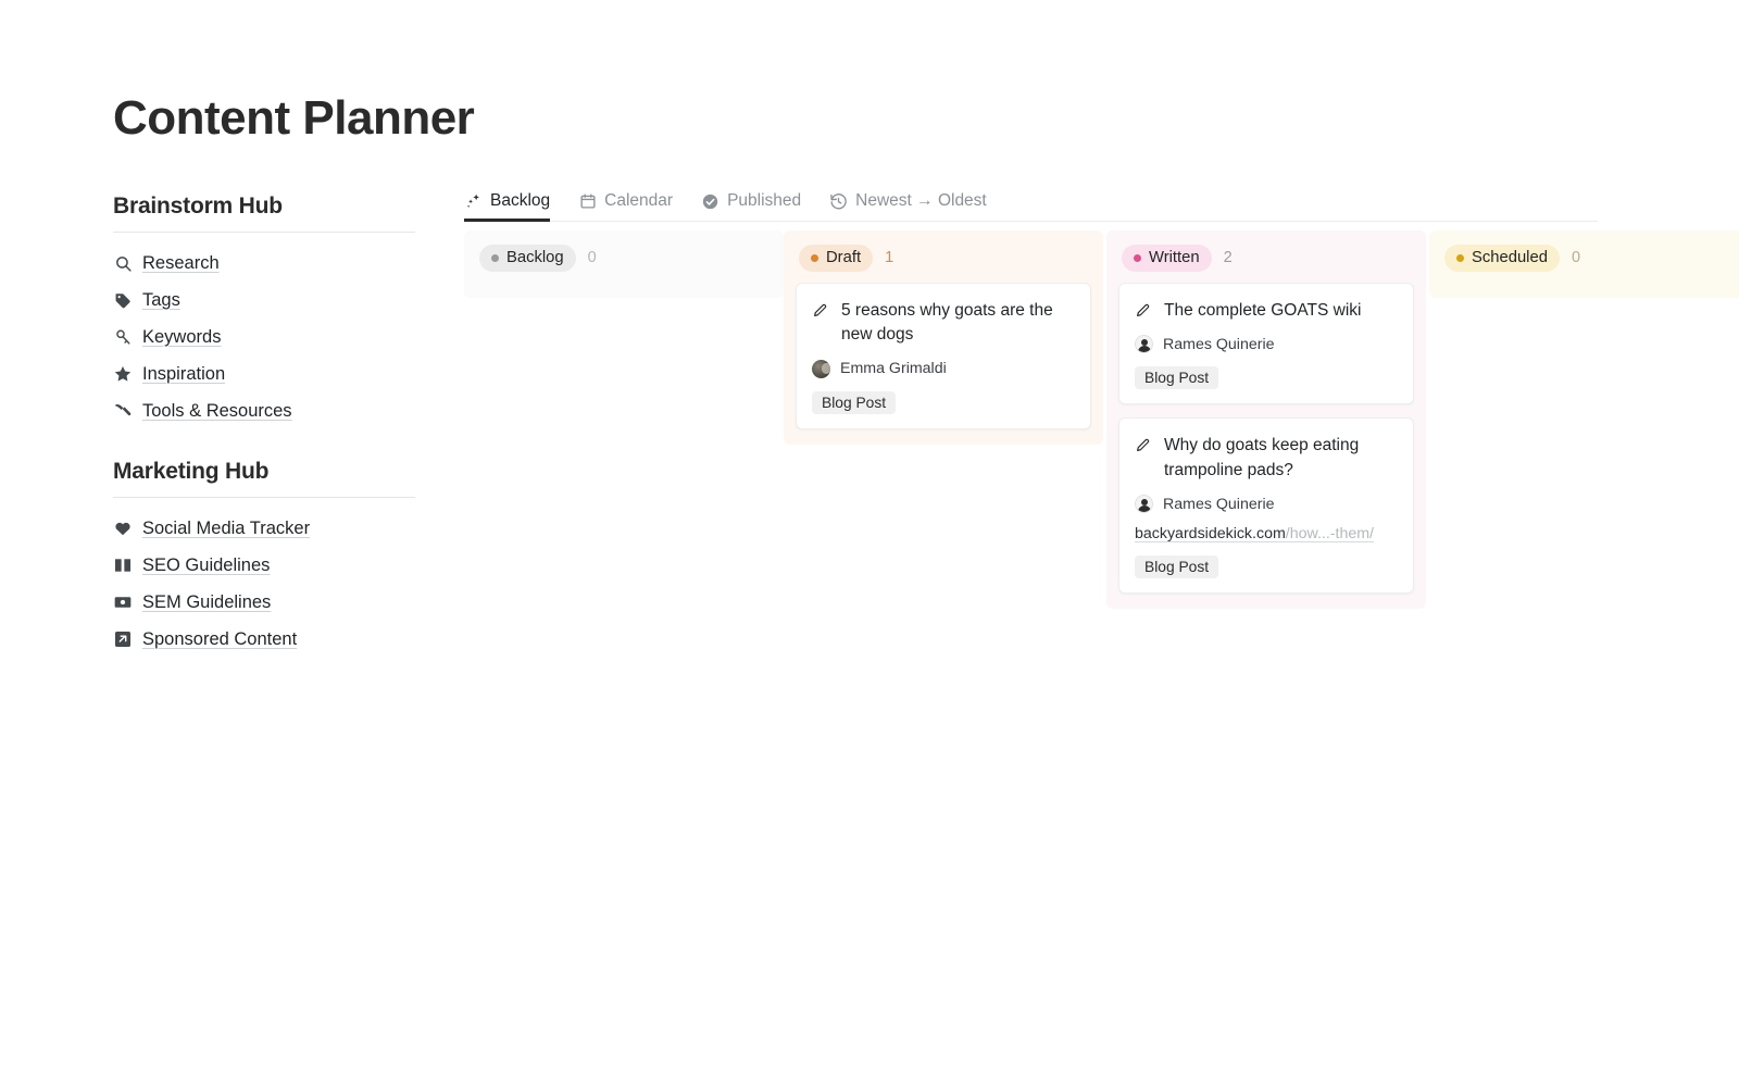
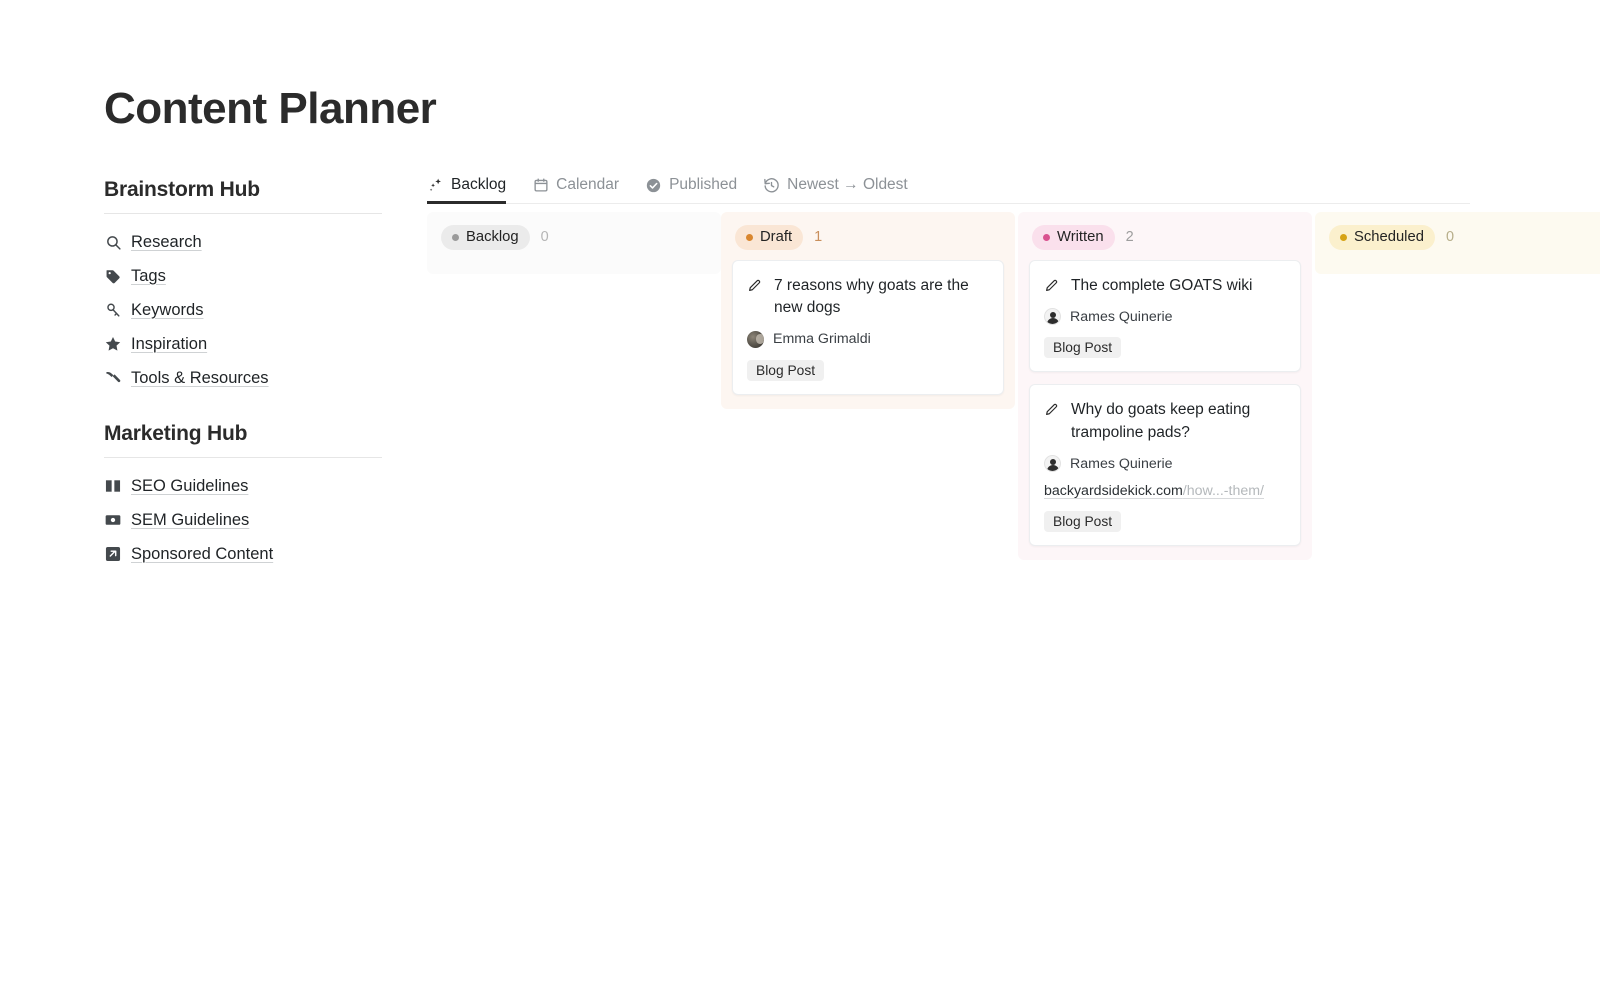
  Content Planner
  Brainstorm Hub
  Research
  Tags
  Keywords
  Inspiration
  Tools & Resources
  Marketing Hub
- Social Media Tracker
  SEO Guidelines
  SEM Guidelines
  Sponsored Content
  Backlog
  Calendar
  Published
  Newest → Oldest
  Backlog
  0
  Draft
  1
- 5 reasons why goats are the new dogs
+ 7 reasons why goats are the new dogs
  Emma Grimaldi
  Blog Post
  Written
  2
  The complete GOATS wiki
  Rames Quinerie
  Blog Post
  Why do goats keep eating trampoline pads?
  Rames Quinerie
  backyardsidekick.com/how...-them/
  Blog Post
  Scheduled
  0
